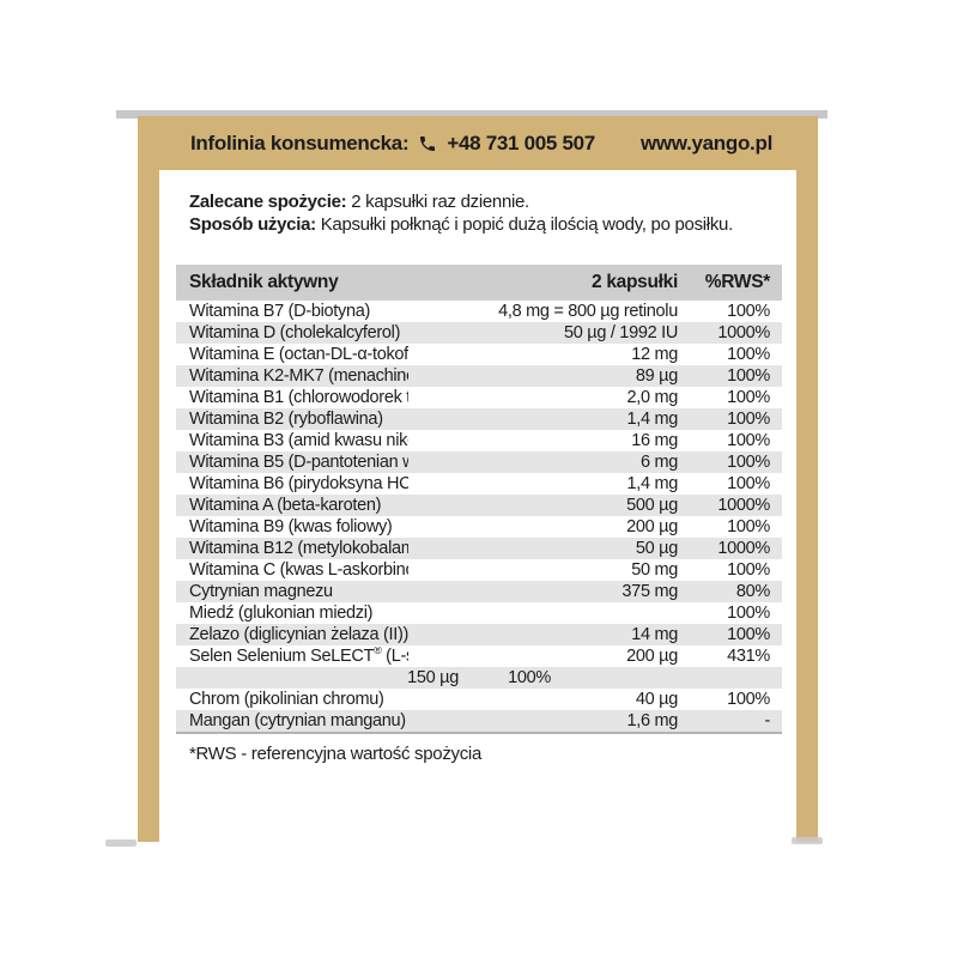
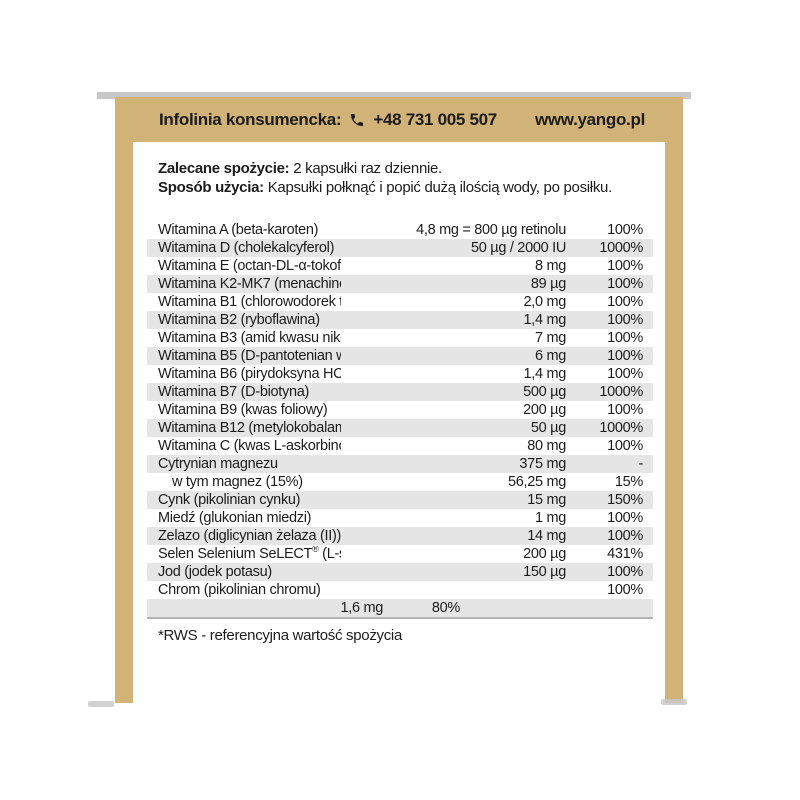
  Infolinia konsumencka:
  +48 731 005 507
  www.yango.pl
  Zalecane spożycie: 2 kapsułki raz dziennie.
  Sposób użycia: Kapsułki połknąć i popić dużą ilością wody, po posiłku.
- Składnik aktywny
- 2 kapsułki
- %RWS*
- Witamina B7 (D-biotyna)
+ Witamina A (beta-karoten)
  4,8 mg = 800 µg retinolu
  100%
  Witamina D (cholekalcyferol)
- 50 µg / 1992 IU
+ 50 µg / 2000 IU
  1000%
  Witamina E (octan-DL-α-tokof
- 12 mg
+ 8 mg
  100%
  Witamina K2-MK7 (menachin
  89 µg
  100%
  Witamina B1 (chlorowodorek
  2,0 mg
  100%
  Witamina B2 (ryboflawina)
  1,4 mg
  100%
- 16 mg
+ 7 mg
  100%
  Witamina B5 (D-pantotenian
  6 mg
  100%
  Witamina B6 (pirydoksyna HC
  1,4 mg
  100%
- Witamina A (beta-karoten)
+ Witamina B7 (D-biotyna)
  500 µg
  1000%
  Witamina B9 (kwas foliowy)
  200 µg
  100%
  Witamina B12 (metylokobalam
  50 µg
  1000%
  Witamina C (kwas L-askorbin
- 50 mg
+ 80 mg
  100%
  Cytrynian magnezu
  375 mg
- 80%
+ -
+ w tym magnez (15%)
+ 56,25 mg
+ 15%
+ Cynk (pikolinian cynku)
+ 15 mg
+ 150%
  Miedź (glukonian miedzi)
+ 1 mg
  100%
  Żelazo (diglicynian żelaza (II))
  14 mg
  100%
  200 µg
  431%
+ Jod (jodek potasu)
  150 µg
  100%
  Chrom (pikolinian chromu)
- 40 µg
  100%
- Mangan (cytrynian manganu)
  1,6 mg
- -
+ 80%
  *RWS - referencyjna wartość spożycia
